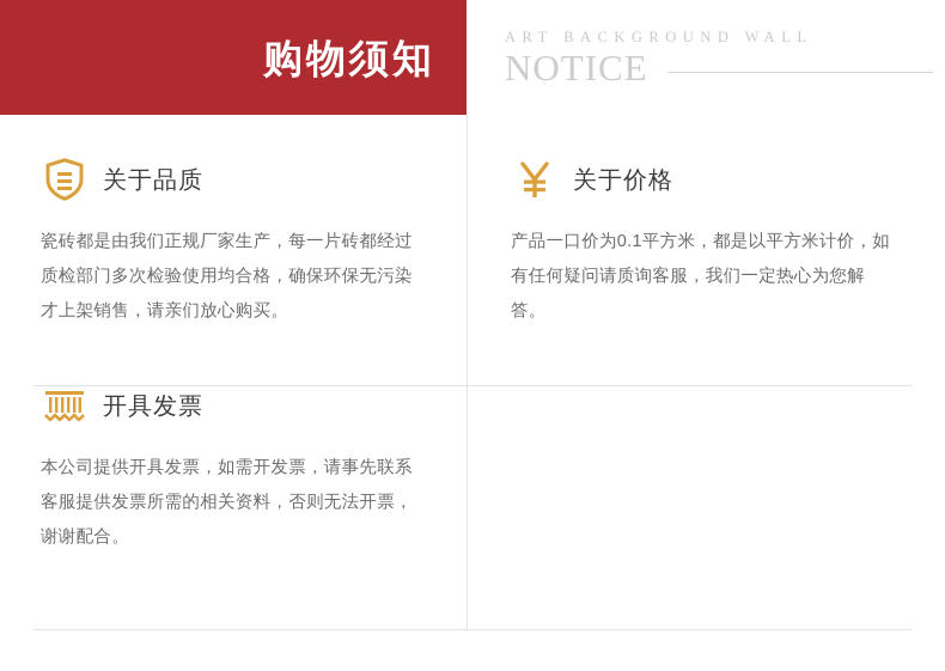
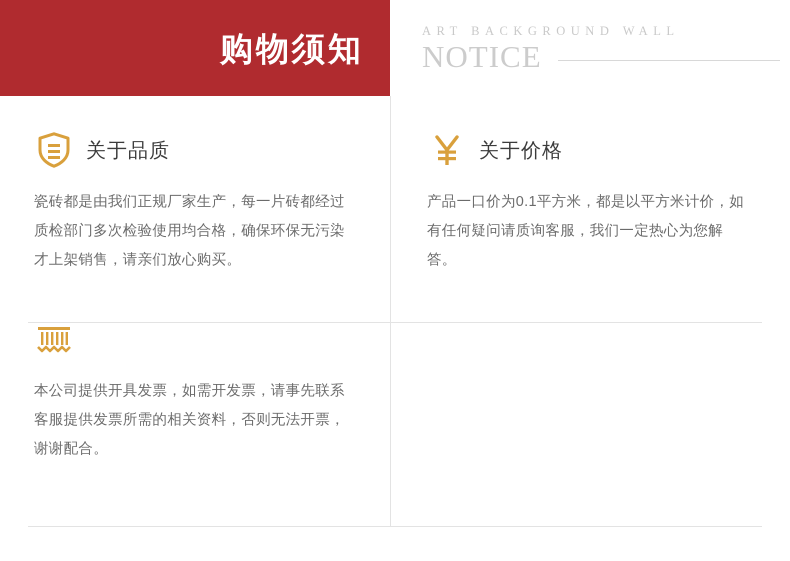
  购物须知
  ART BACKGROUND WALL
  NOTICE
  关于品质
  瓷砖都是由我们正规厂家生产，每一片砖都经过质检部门多次检验使用均合格，确保环保无污染才上架销售，请亲们放心购买。
  关于价格
  产品一口价为0.1平方米，都是以平方米计价，如有任何疑问请质询客服，我们一定热心为您解答。
- 开具发票
  本公司提供开具发票，如需开发票，请事先联系客服提供发票所需的相关资料，否则无法开票，谢谢配合。
